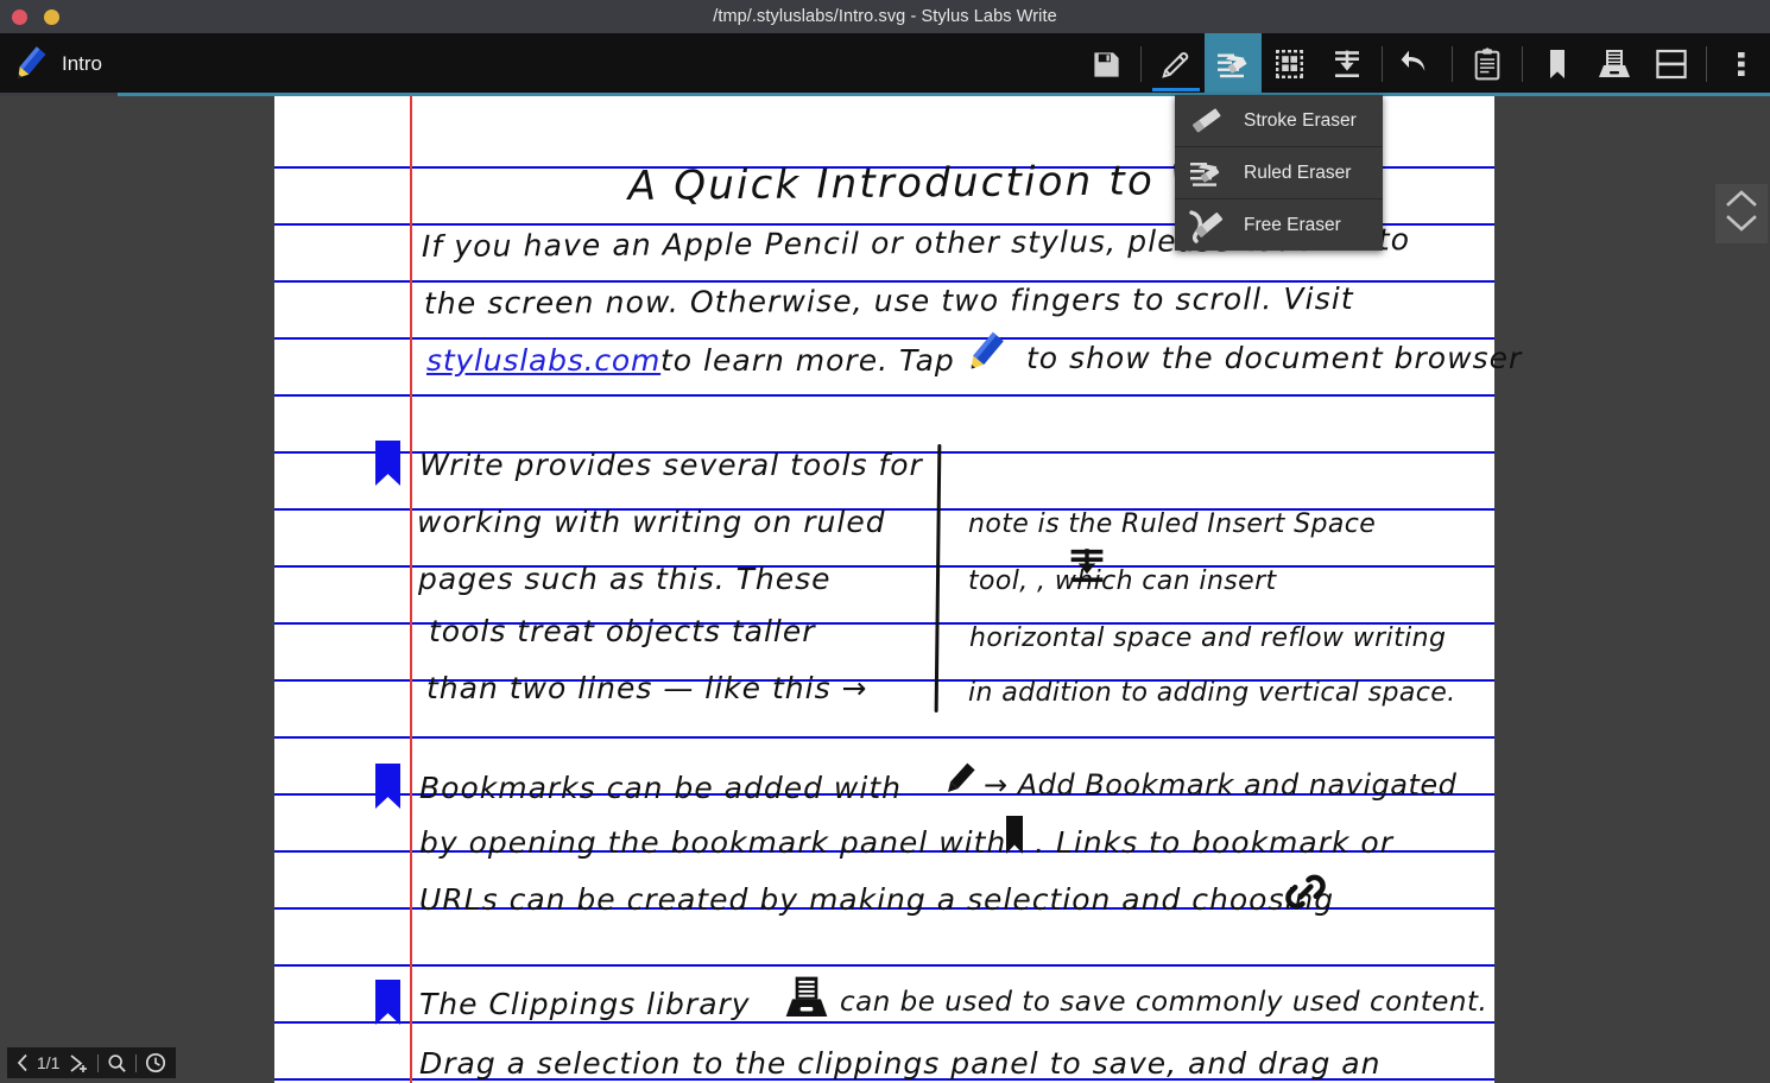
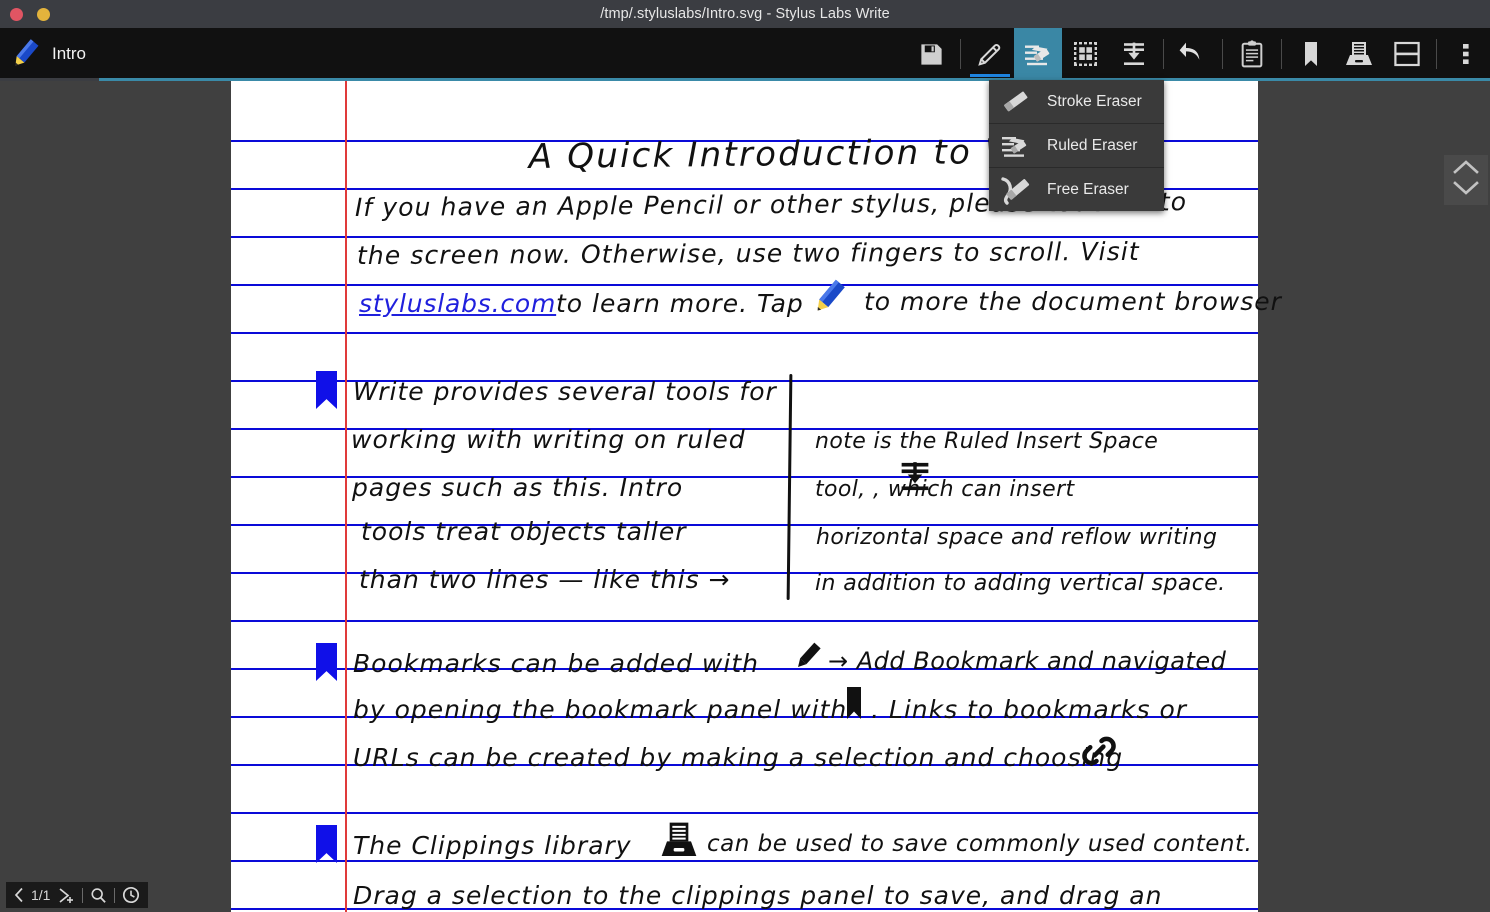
  /tmp/.styluslabs/Intro.svg - Stylus Labs Write
  Intro
  A Quick Introduction to
  If you have an Apple Pencil or other stylus, ple to
  the screen now. Otherwise, use two fingers to scroll. Visit
  styluslabs.com
  to learn more. Tap
- to show the document browser
+ to more the document browser
  Write provides several tools for
  working with writing on ruled
- pages such as this. These
+ pages such as this. Intro
  tools treat objects taller
  than two lines — like this →
  note is the Ruled Insert Space
  tool, , wch can insert
  horizontal space and reflow writing
  in addition to adding vertical space.
  Bookmarks can be added with
  → Add Bookmark and navigated
  by opening the bookmark panel with
- . Links to bookmark or
+ . Links to bookmarks or
  URLs can be created by making a selection and choosng
  The Clippings library
  can be used to save commonly used content.
  Drag a selection to the clippings panel to save, and drag an
  Stroke Eraser
  Ruled Eraser
  Free Eraser
  1/1
